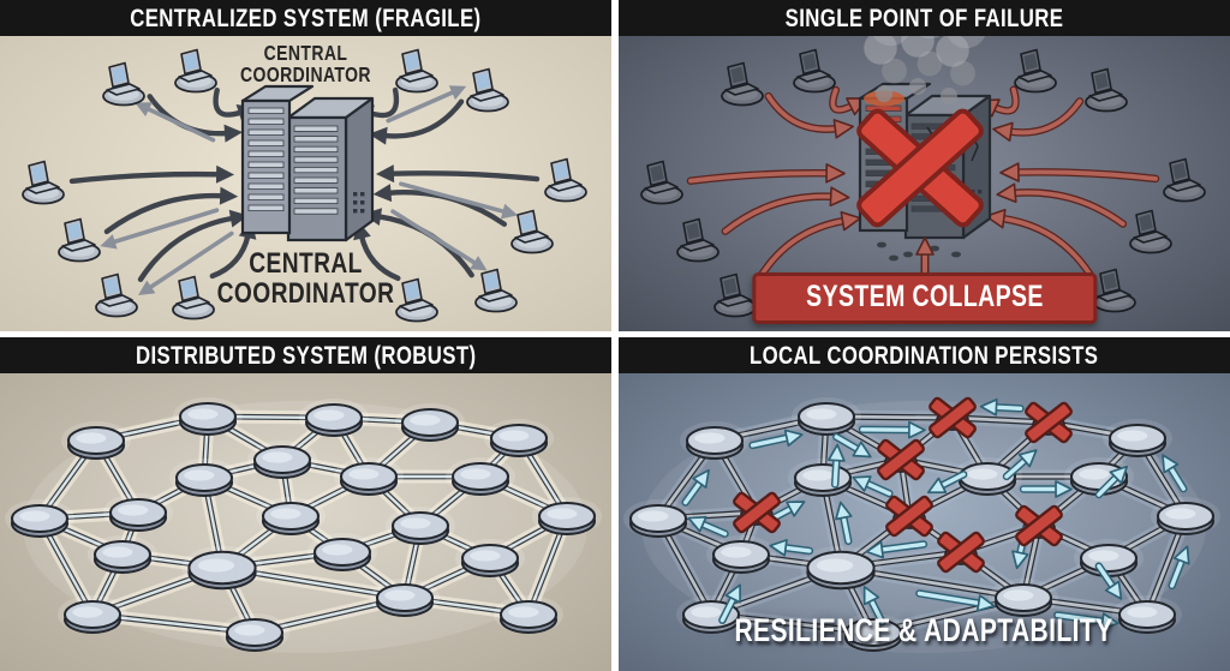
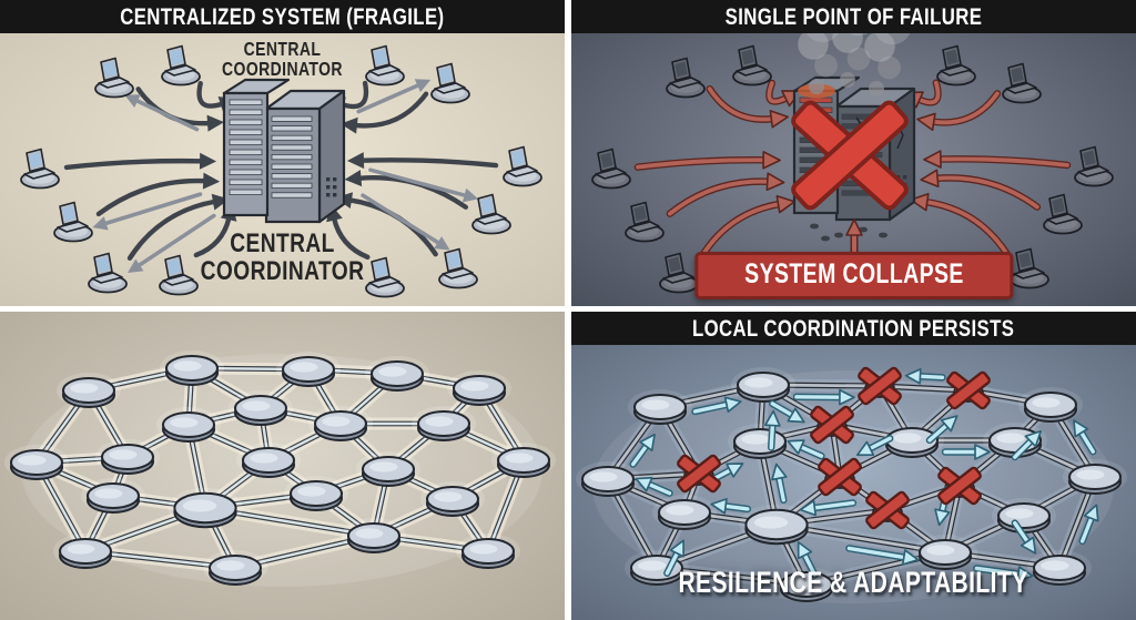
  CENTRALIZED SYSTEM (FRAGILE)
  CENTRAL
  COORDINATOR
  CENTRAL
  COORDINATOR
  SINGLE POINT OF FAILURE
  SYSTEM COLLAPSE
- DISTRIBUTED SYSTEM (ROBUST)
  LOCAL COORDINATION PERSISTS
  RESILIENCE & ADAPTABILITY
